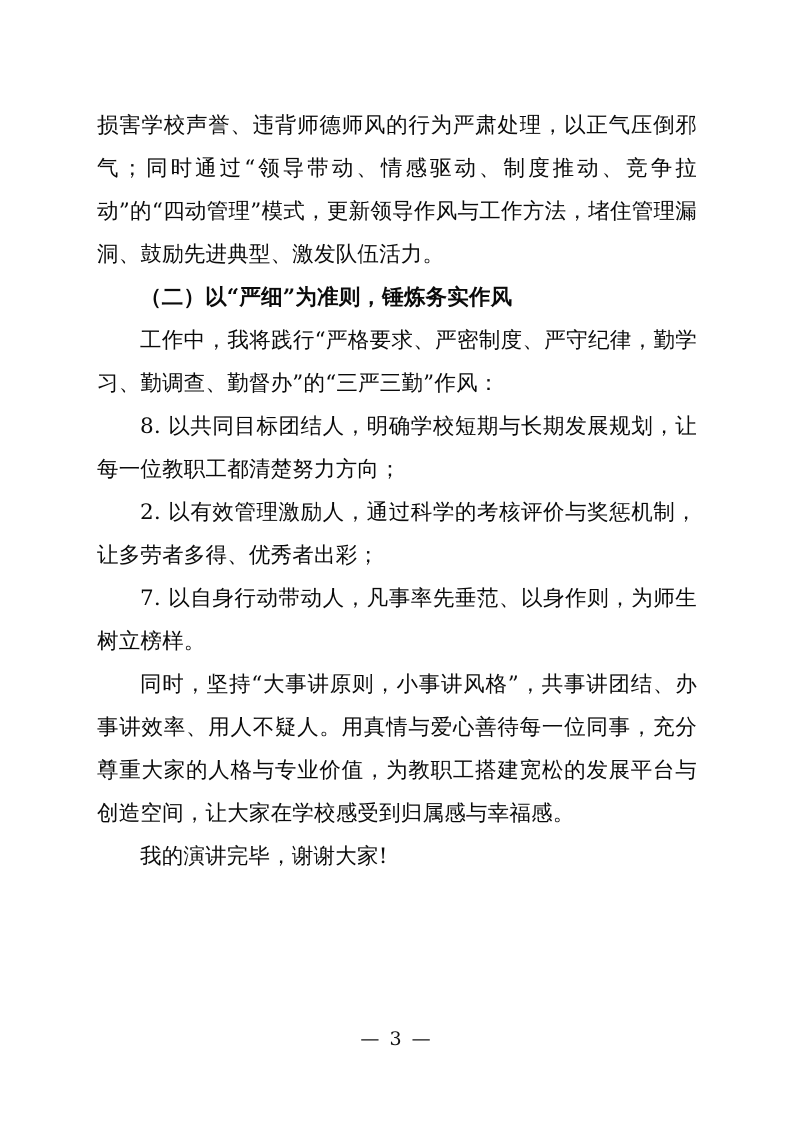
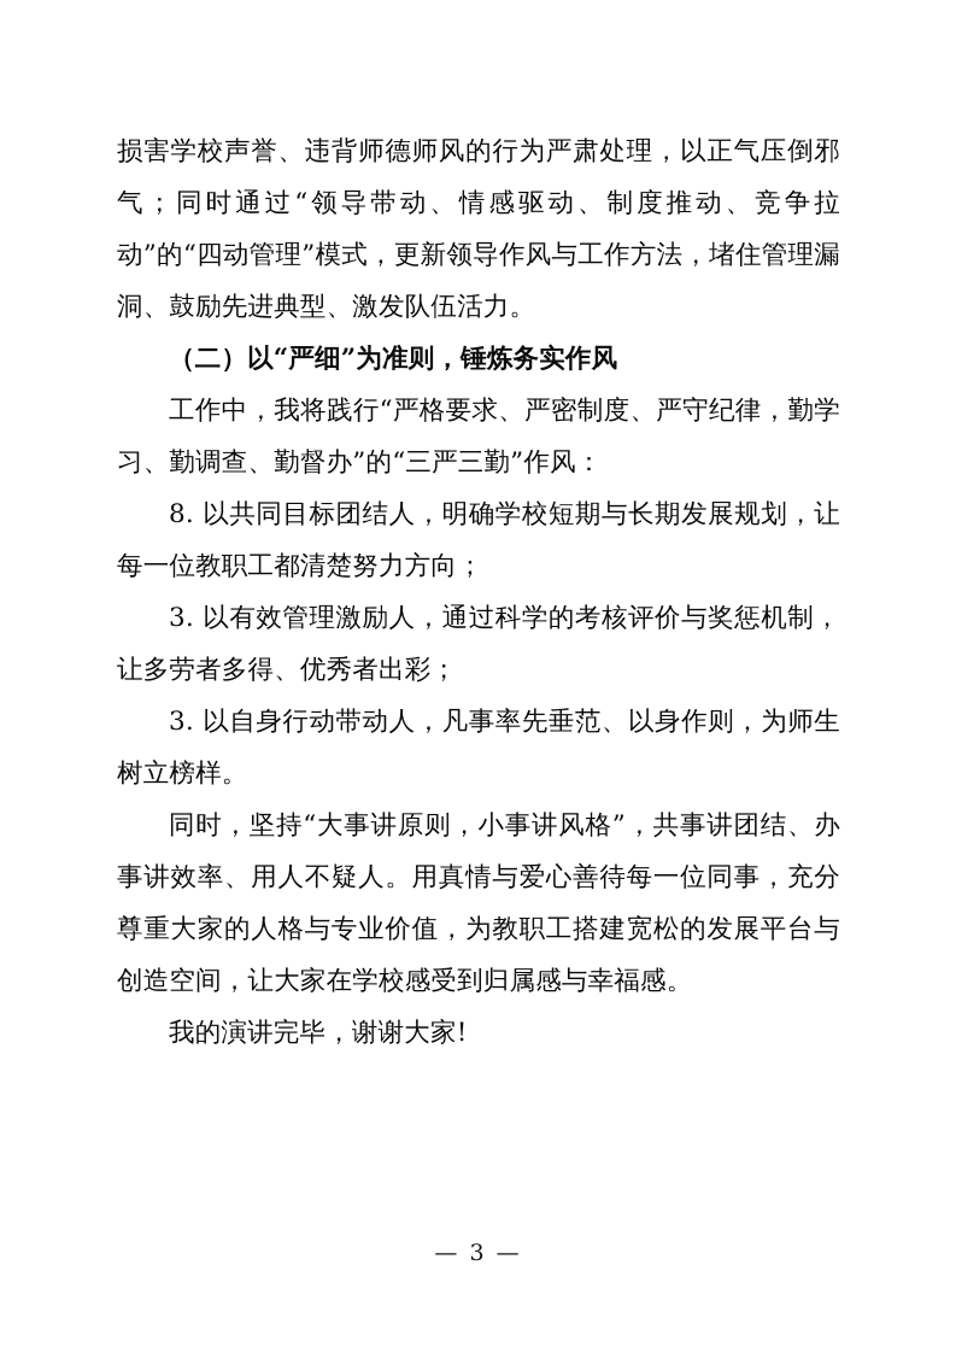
  损害学校声誉、违背师德师风的行为严肃处理，以正气压倒邪气；同时通过“领导带动、情感驱动、制度推动、竞争拉动”的“四动管理”模式，更新领导作风与工作方法，堵住管理漏洞、鼓励先进典型、激发队伍活力。
  （二）以“严细”为准则，锤炼务实作风
  工作中，我将践行“严格要求、严密制度、严守纪律，勤学习、勤调查、勤督办”的“三严三勤”作风：
  8. 以共同目标团结人，明确学校短期与长期发展规划，让每一位教职工都清楚努力方向；
- 2. 以有效管理激励人，通过科学的考核评价与奖惩机制，让多劳者多得、优秀者出彩；
+ 3. 以有效管理激励人，通过科学的考核评价与奖惩机制，让多劳者多得、优秀者出彩；
- 7. 以自身行动带动人，凡事率先垂范、以身作则，为师生树立榜样。
+ 3. 以自身行动带动人，凡事率先垂范、以身作则，为师生树立榜样。
  同时，坚持“大事讲原则，小事讲风格”，共事讲团结、办事讲效率、用人不疑人。用真情与爱心善待每一位同事，充分尊重大家的人格与专业价值，为教职工搭建宽松的发展平台与创造空间，让大家在学校感受到归属感与幸福感。
  我的演讲完毕，谢谢大家!
  — 3 —
